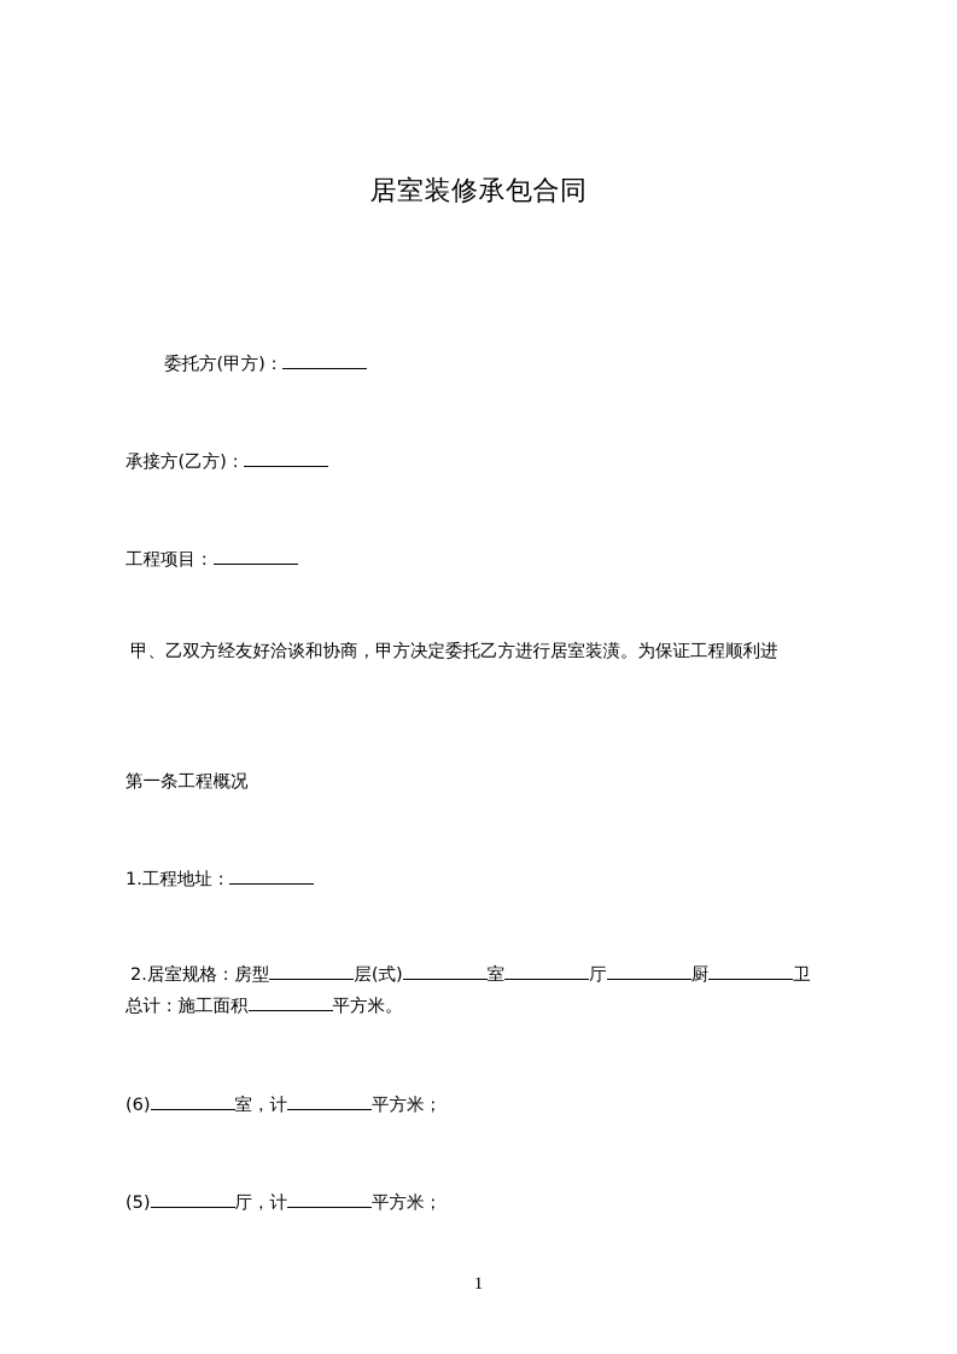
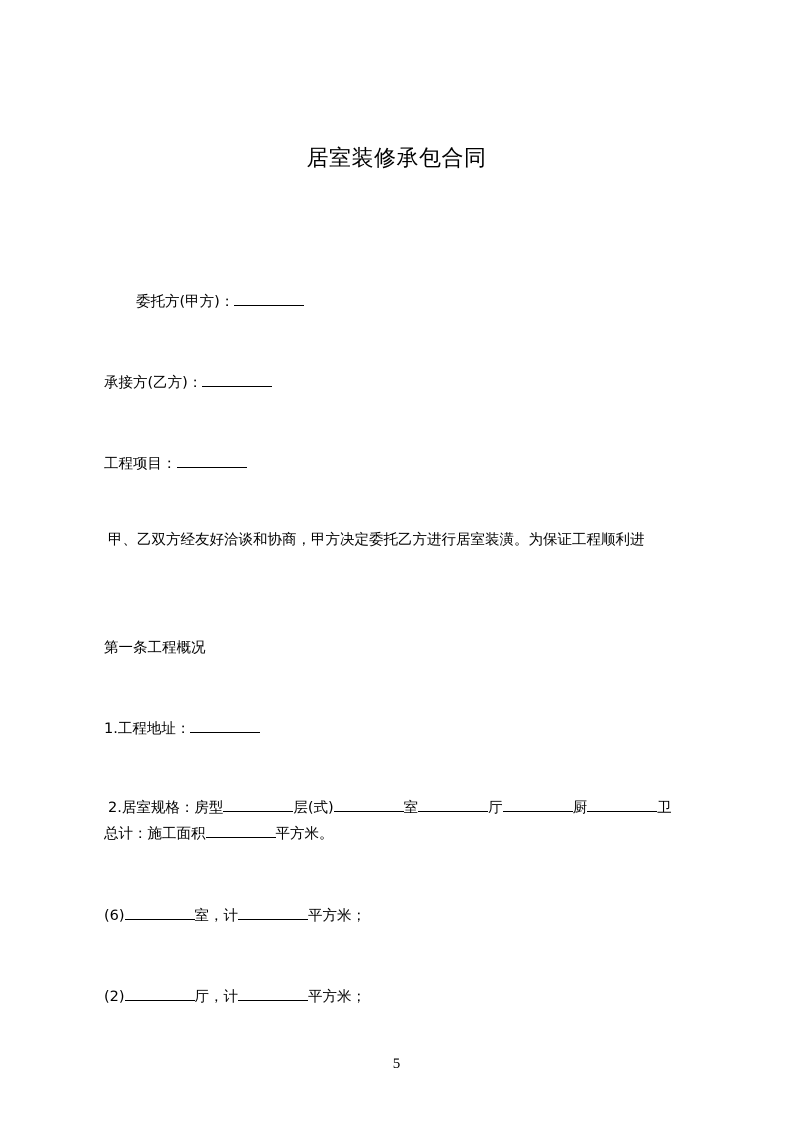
  居室装修承包合同
  委托方(甲方)：
  承接方(乙方)：
  工程项目：
  甲、乙双方经友好洽谈和协商，甲方决定委托乙方进行居室装潢。为保证工程顺利进
  第一条工程概况
  1.工程地址：
  2.居室规格：房型 层(式) 室 厅 厨 卫
  总计：施工面积 平方米。
  (6) 室，计 平方米；
- (5) 厅，计 平方米；
+ (2) 厅，计 平方米；
- 1
+ 5
